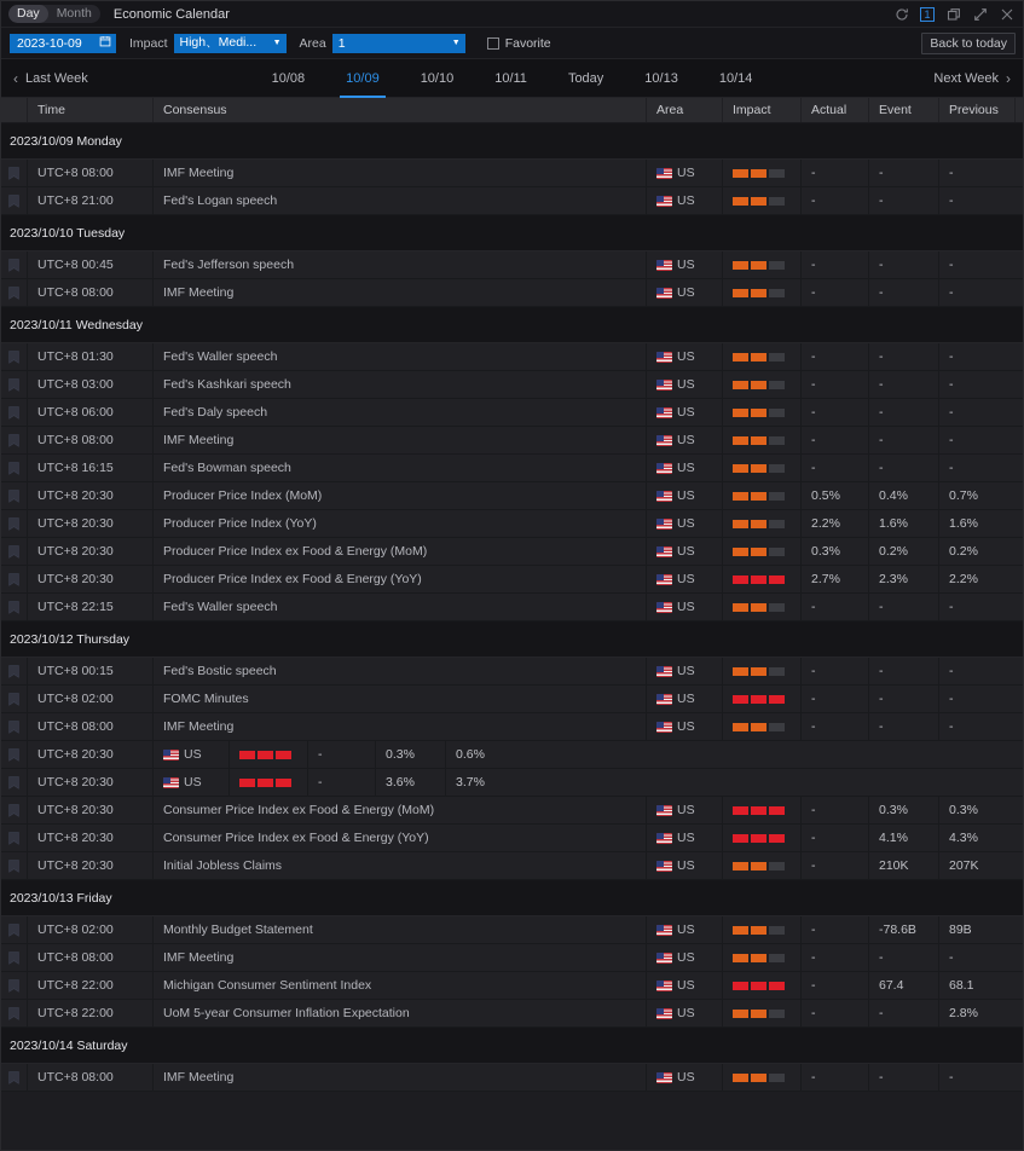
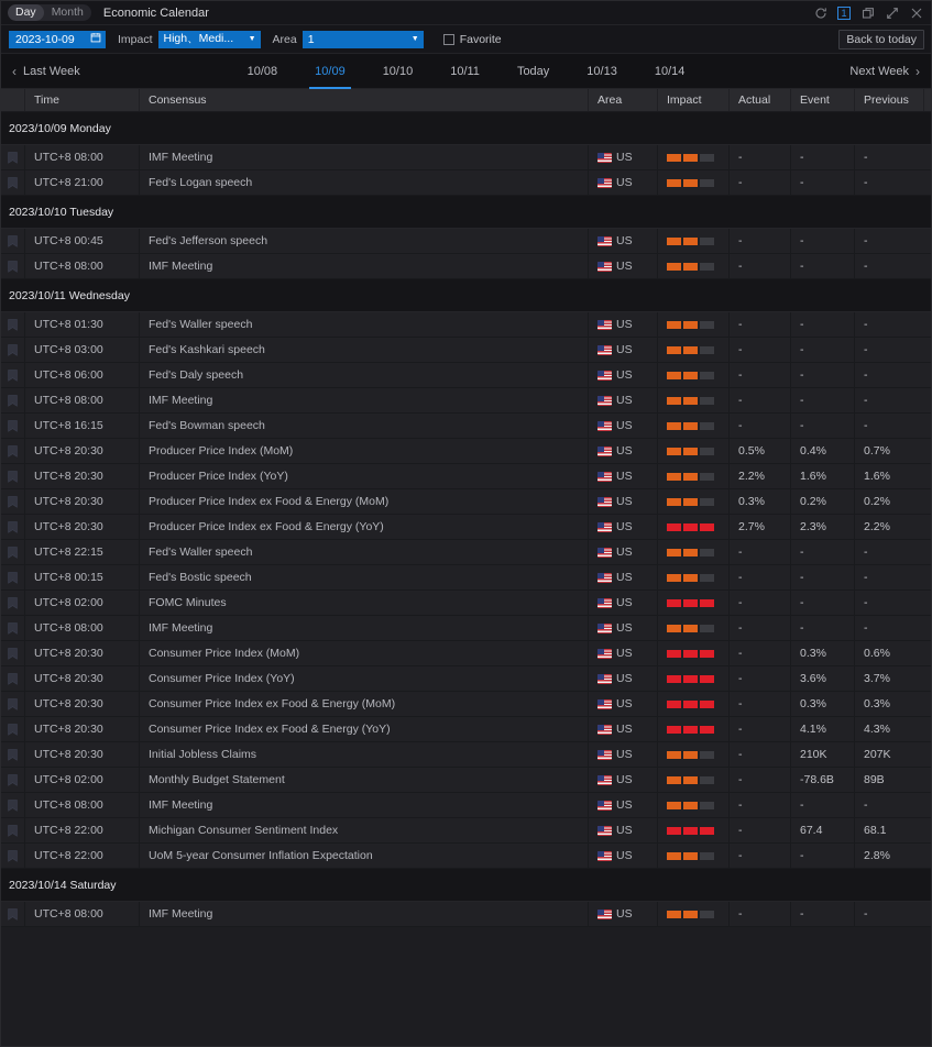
  Day
  Month
  Economic Calendar
  1
  2023-10-09
  Impact
  High、Medi...
  Area
  1
  Favorite
  Back to today
  ‹
  Last Week
  10/08
  10/09
  10/10
  10/11
  Today
  10/13
  10/14
  Next Week
  ›
  Time
  Consensus
  Area
  Impact
  Actual
  Event
  Previous
  2023/10/09 Monday
  UTC+8 08:00
  IMF Meeting
  US
  -
  -
  -
  UTC+8 21:00
  Fed's Logan speech
  US
  -
  -
  -
  2023/10/10 Tuesday
  UTC+8 00:45
  Fed's Jefferson speech
  US
  -
  -
  -
  UTC+8 08:00
  IMF Meeting
  US
  -
  -
  -
  2023/10/11 Wednesday
  UTC+8 01:30
  Fed's Waller speech
  US
  -
  -
  -
  UTC+8 03:00
  Fed's Kashkari speech
  US
  -
  -
  -
  UTC+8 06:00
  Fed's Daly speech
  US
  -
  -
  -
  UTC+8 08:00
  IMF Meeting
  US
  -
  -
  -
  UTC+8 16:15
  Fed's Bowman speech
  US
  -
  -
  -
  UTC+8 20:30
  Producer Price Index (MoM)
  US
  0.5%
  0.4%
  0.7%
  UTC+8 20:30
  Producer Price Index (YoY)
  US
  2.2%
  1.6%
  1.6%
  UTC+8 20:30
  Producer Price Index ex Food & Energy (MoM)
  US
  0.3%
  0.2%
  0.2%
  UTC+8 20:30
  Producer Price Index ex Food & Energy (YoY)
  US
  2.7%
  2.3%
  2.2%
  UTC+8 22:15
  Fed's Waller speech
  US
  -
  -
  -
- 2023/10/12 Thursday
  UTC+8 00:15
  Fed's Bostic speech
  US
  -
  -
  -
  UTC+8 02:00
  FOMC Minutes
  US
  -
  -
  -
  UTC+8 08:00
  IMF Meeting
  US
  -
  -
  -
  UTC+8 20:30
+ Consumer Price Index (MoM)
  US
  -
  0.3%
  0.6%
  UTC+8 20:30
+ Consumer Price Index (YoY)
  US
  -
  3.6%
  3.7%
  UTC+8 20:30
  Consumer Price Index ex Food & Energy (MoM)
  US
  -
  0.3%
  0.3%
  UTC+8 20:30
  Consumer Price Index ex Food & Energy (YoY)
  US
  -
  4.1%
  4.3%
  UTC+8 20:30
  Initial Jobless Claims
  US
  -
  210K
  207K
- 2023/10/13 Friday
  UTC+8 02:00
  Monthly Budget Statement
  US
  -
  -78.6B
  89B
  UTC+8 08:00
  IMF Meeting
  US
  -
  -
  -
  UTC+8 22:00
  Michigan Consumer Sentiment Index
  US
  -
  67.4
  68.1
  UTC+8 22:00
  UoM 5-year Consumer Inflation Expectation
  US
  -
  -
  2.8%
  2023/10/14 Saturday
  UTC+8 08:00
  IMF Meeting
  US
  -
  -
  -
